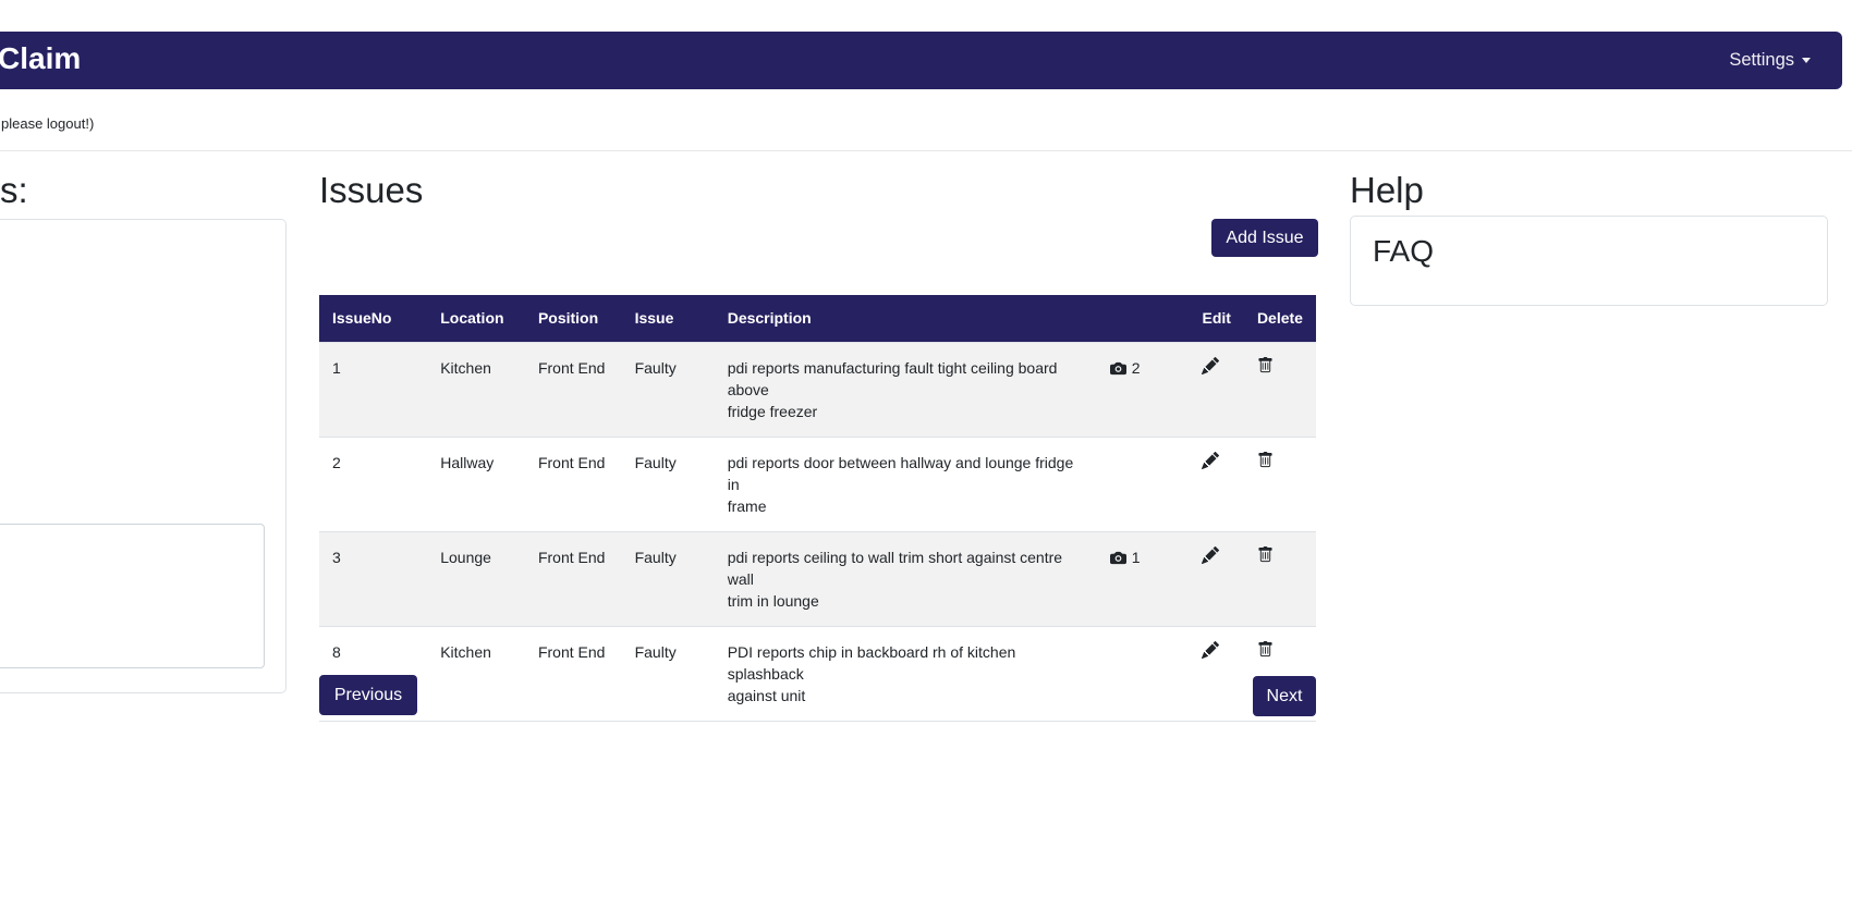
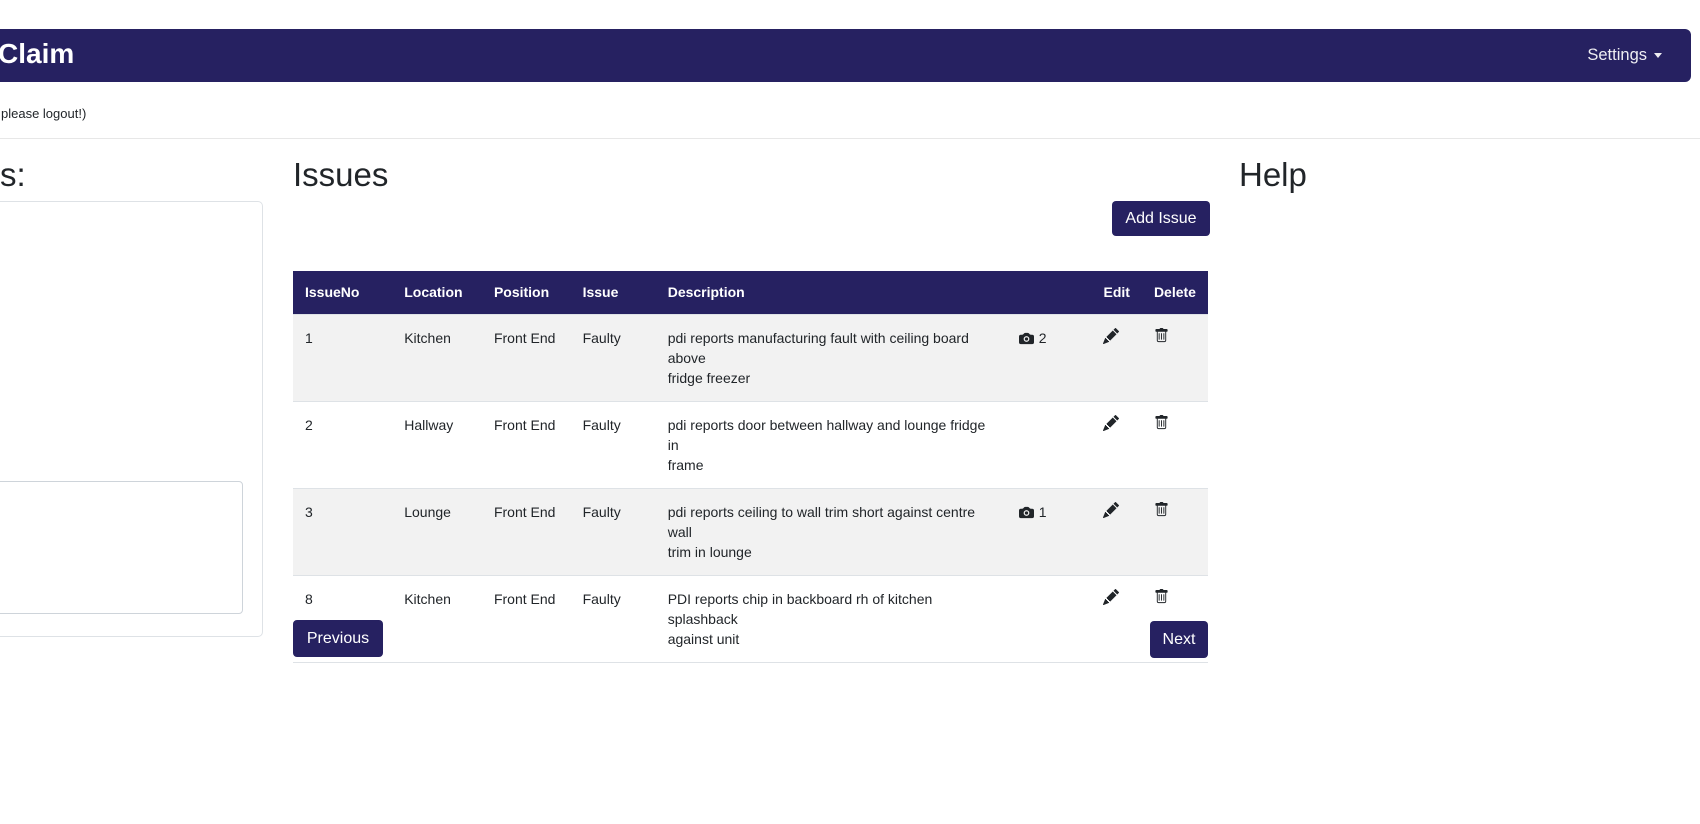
  Claim
  Settings
  please logout!)
  s:
  Issues
  Add Issue
  IssueNo	Location	Position	Issue	Description		Edit	Delete
- 1	Kitchen	Front End	Faulty	pdi reports manufacturing fault tight ceiling board above fridge freezer	2
+ 1	Kitchen	Front End	Faulty	pdi reports manufacturing fault with ceiling board above fridge freezer	2
  2	Hallway	Front End	Faulty	pdi reports door between hallway and lounge fridge in frame
  3	Lounge	Front End	Faulty	pdi reports ceiling to wall trim short against centre wall trim in lounge	1
  8	Kitchen	Front End	Faulty	PDI reports chip in backboard rh of kitchen splashback against unit
  Previous
  Next
  Help
- FAQ
